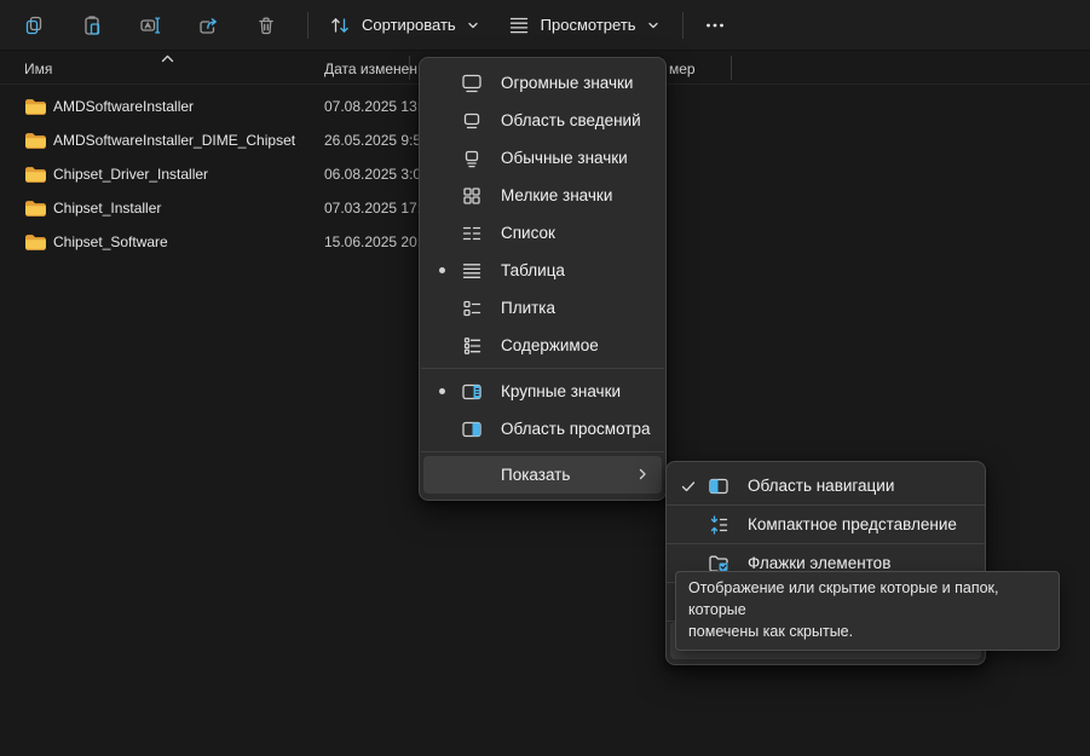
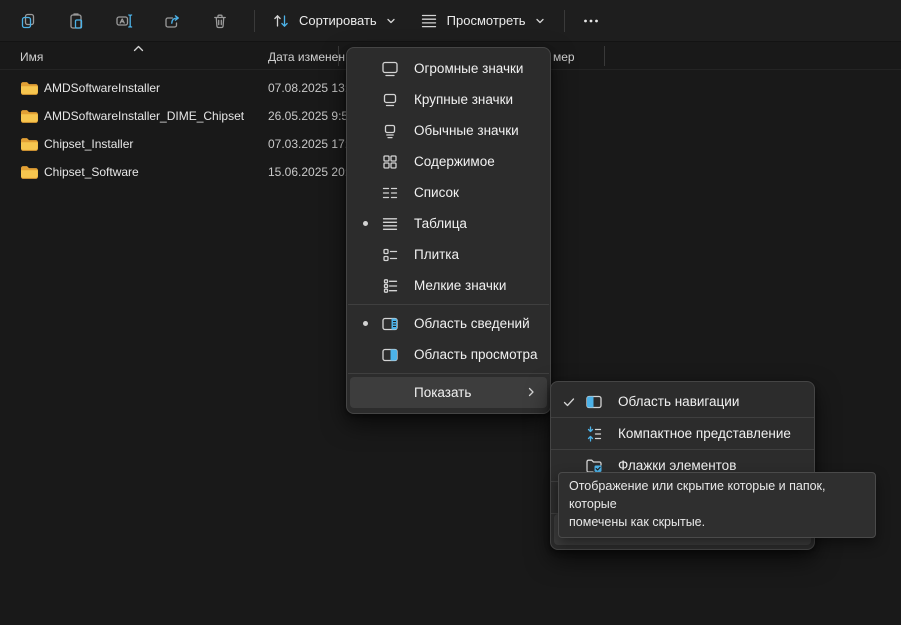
  Сортировать
  Просмотреть
  Имя
  Дата изменен
  мер
  AMDSoftwareInstaller
  07.08.2025 13
  AMDSoftwareInstaller_DIME_Chipset
  26.05.2025 9:5
- Chipset_Driver_Installer
- 06.08.2025 3:0
  Chipset_Installer
  07.03.2025 17
  Chipset_Software
  15.06.2025 20
  Огромные значки
- Область сведений
+ Крупные значки
  Обычные значки
- Мелкие значки
+ Содержимое
  Список
  Таблица
  Плитка
- Содержимое
+ Мелкие значки
- Крупные значки
+ Область сведений
  Область просмотра
  Показать
  Область навигации
  Компактное представление
  Флажки элементов
  Отображение или скрытие которые и папок, которые
  помечены как скрытые.
